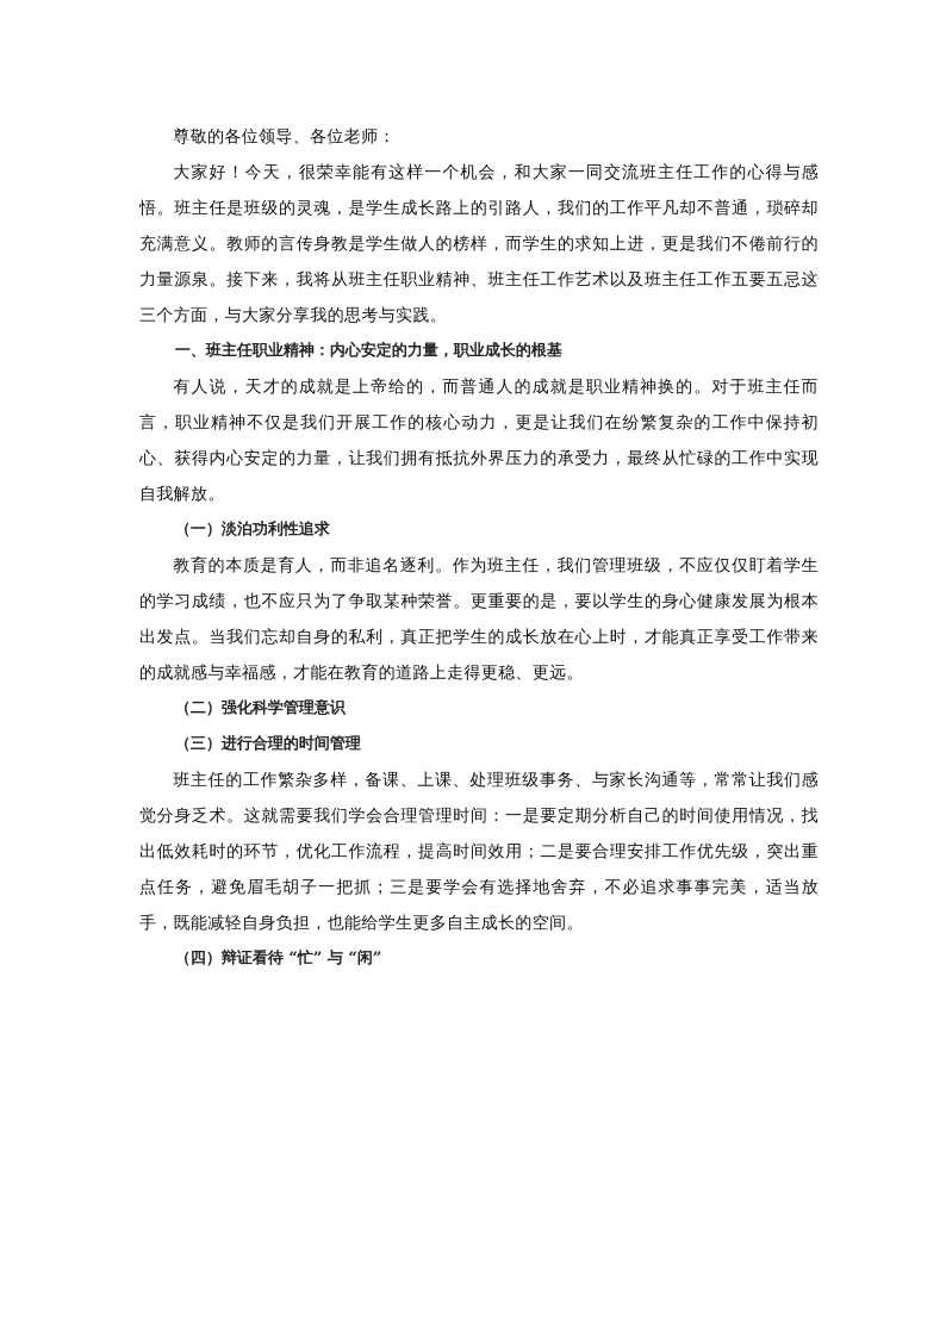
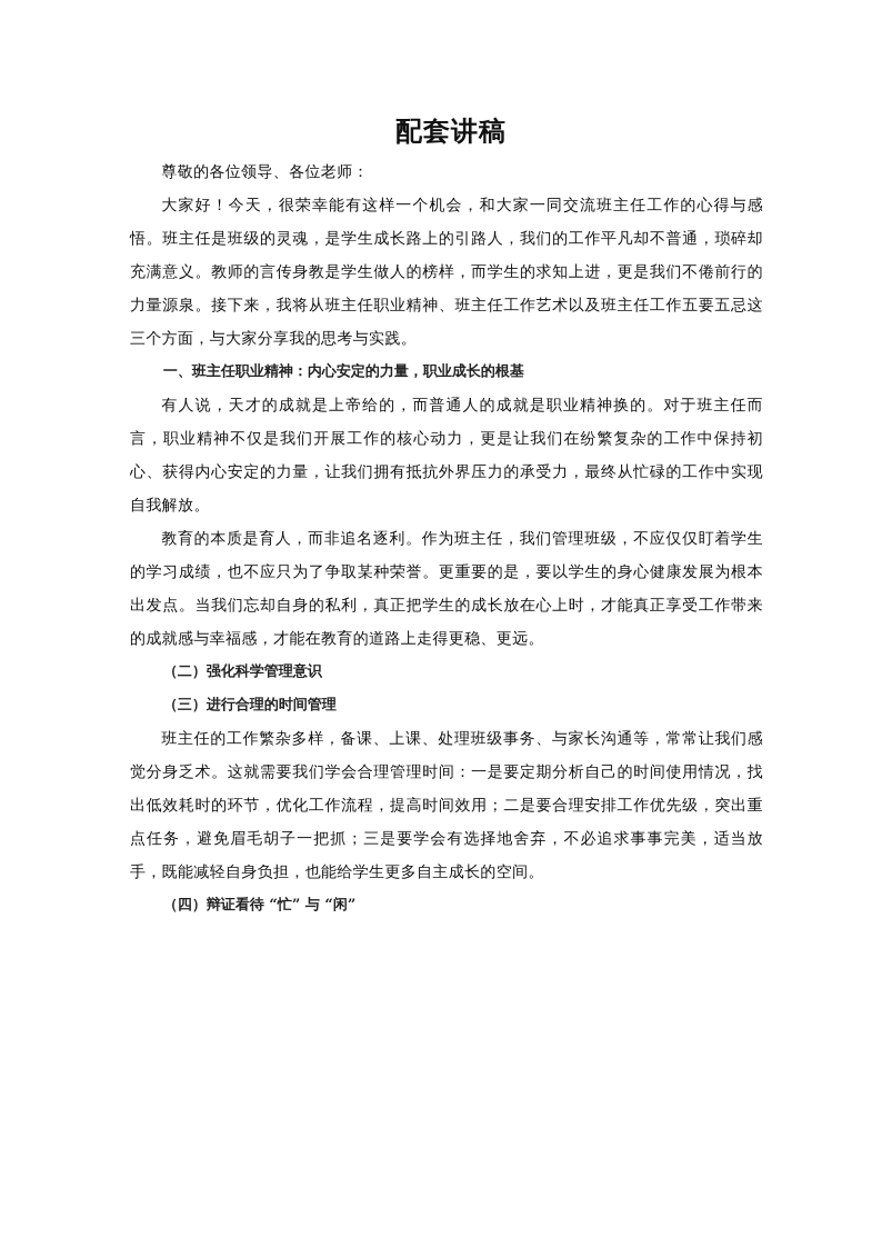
+ 配套讲稿
  尊敬的各位领导、各位老师：
  大家好！今天，很荣幸能有这样一个机会，和大家一同交流班主任工作的心得与感悟。班主任是班级的灵魂，是学生成长路上的引路人，我们的工作平凡却不普通，琐碎却充满意义。教师的言传身教是学生做人的榜样，而学生的求知上进，更是我们不倦前行的力量源泉。接下来，我将从班主任职业精神、班主任工作艺术以及班主任工作五要五忌这三个方面，与大家分享我的思考与实践。
  一、班主任职业精神：内心安定的力量，职业成长的根基
  有人说，天才的成就是上帝给的，而普通人的成就是职业精神换的。对于班主任而言，职业精神不仅是我们开展工作的核心动力，更是让我们在纷繁复杂的工作中保持初心、获得内心安定的力量，让我们拥有抵抗外界压力的承受力，最终从忙碌的工作中实现自我解放。
- （一）淡泊功利性追求
  教育的本质是育人，而非追名逐利。作为班主任，我们管理班级，不应仅仅盯着学生的学习成绩，也不应只为了争取某种荣誉。更重要的是，要以学生的身心健康发展为根本出发点。当我们忘却自身的私利，真正把学生的成长放在心上时，才能真正享受工作带来的成就感与幸福感，才能在教育的道路上走得更稳、更远。
  （二）强化科学管理意识
  （三）进行合理的时间管理
  班主任的工作繁杂多样，备课、上课、处理班级事务、与家长沟通等，常常让我们感觉分身乏术。这就需要我们学会合理管理时间：一是要定期分析自己的时间使用情况，找出低效耗时的环节，优化工作流程，提高时间效用；二是要合理安排工作优先级，突出重点任务，避免眉毛胡子一把抓；三是要学会有选择地舍弃，不必追求事事完美，适当放手，既能减轻自身负担，也能给学生更多自主成长的空间。
  （四）辩证看待 “忙” 与 “闲”
